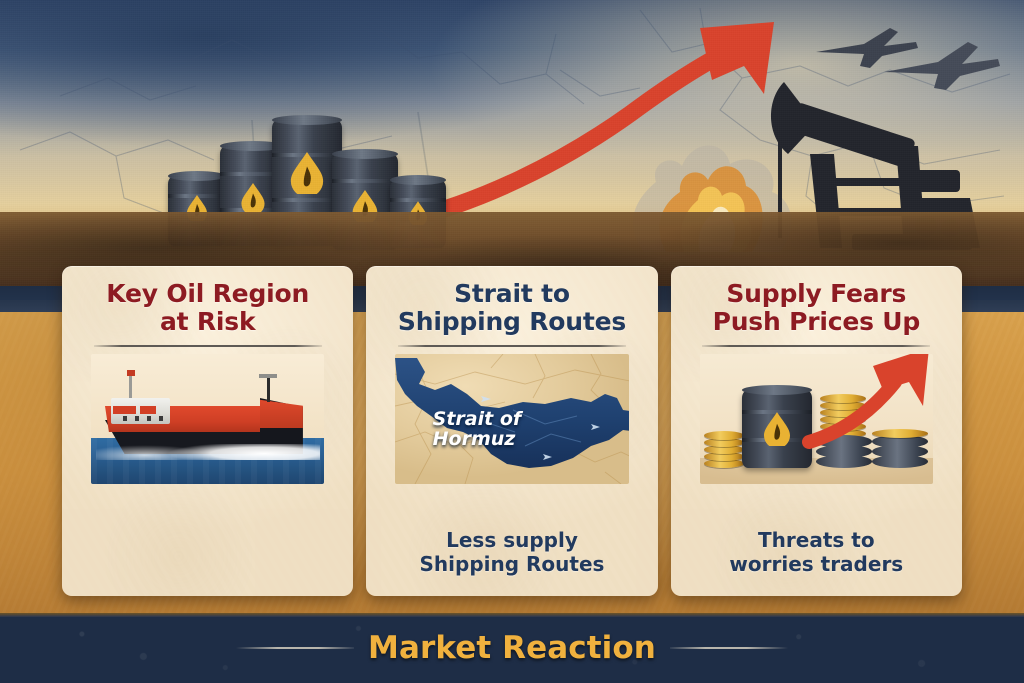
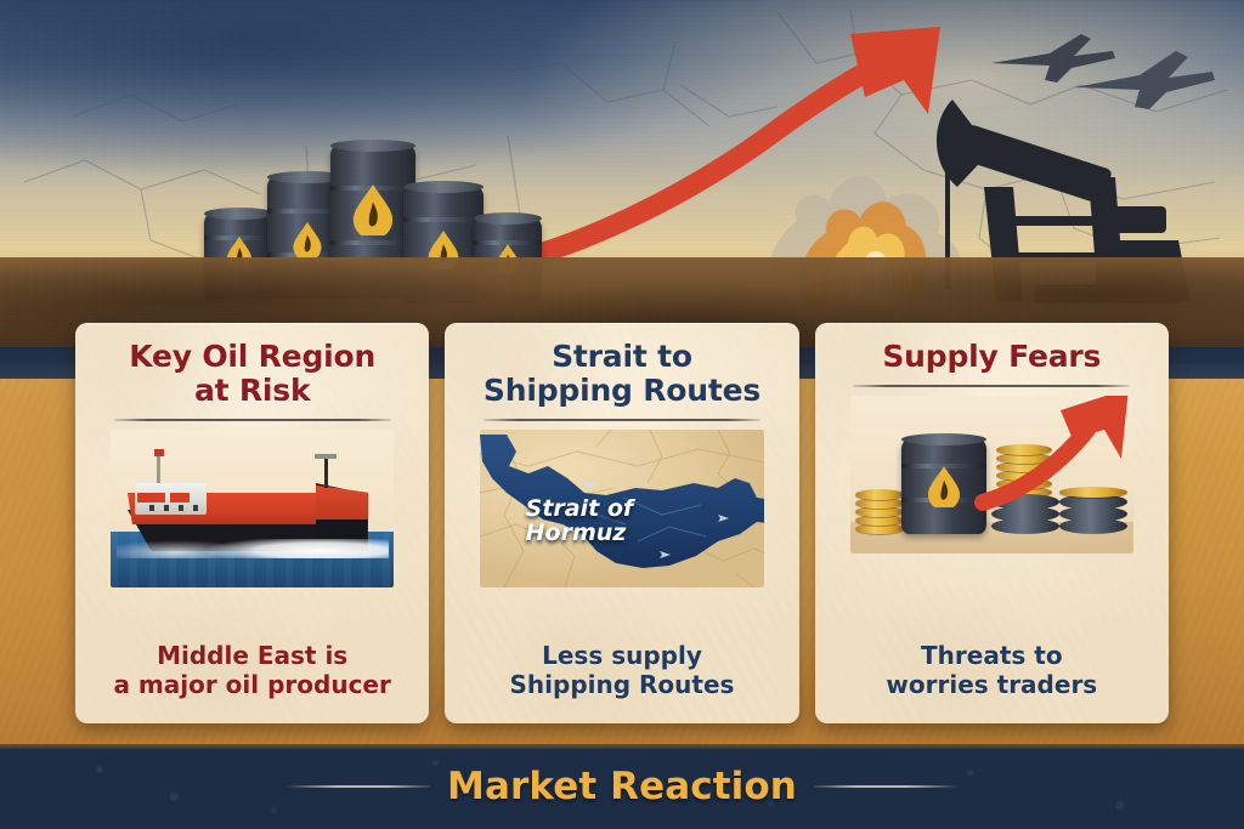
  Key Oil Region
  at Risk
+ Middle East is
+ a major oil producer
  Strait to
  Shipping Routes
  Strait of
  Hormuz
  Less supply
  Shipping Routes
  Supply Fears
- Push Prices Up
  Threats to
  worries traders
  Market Reaction
